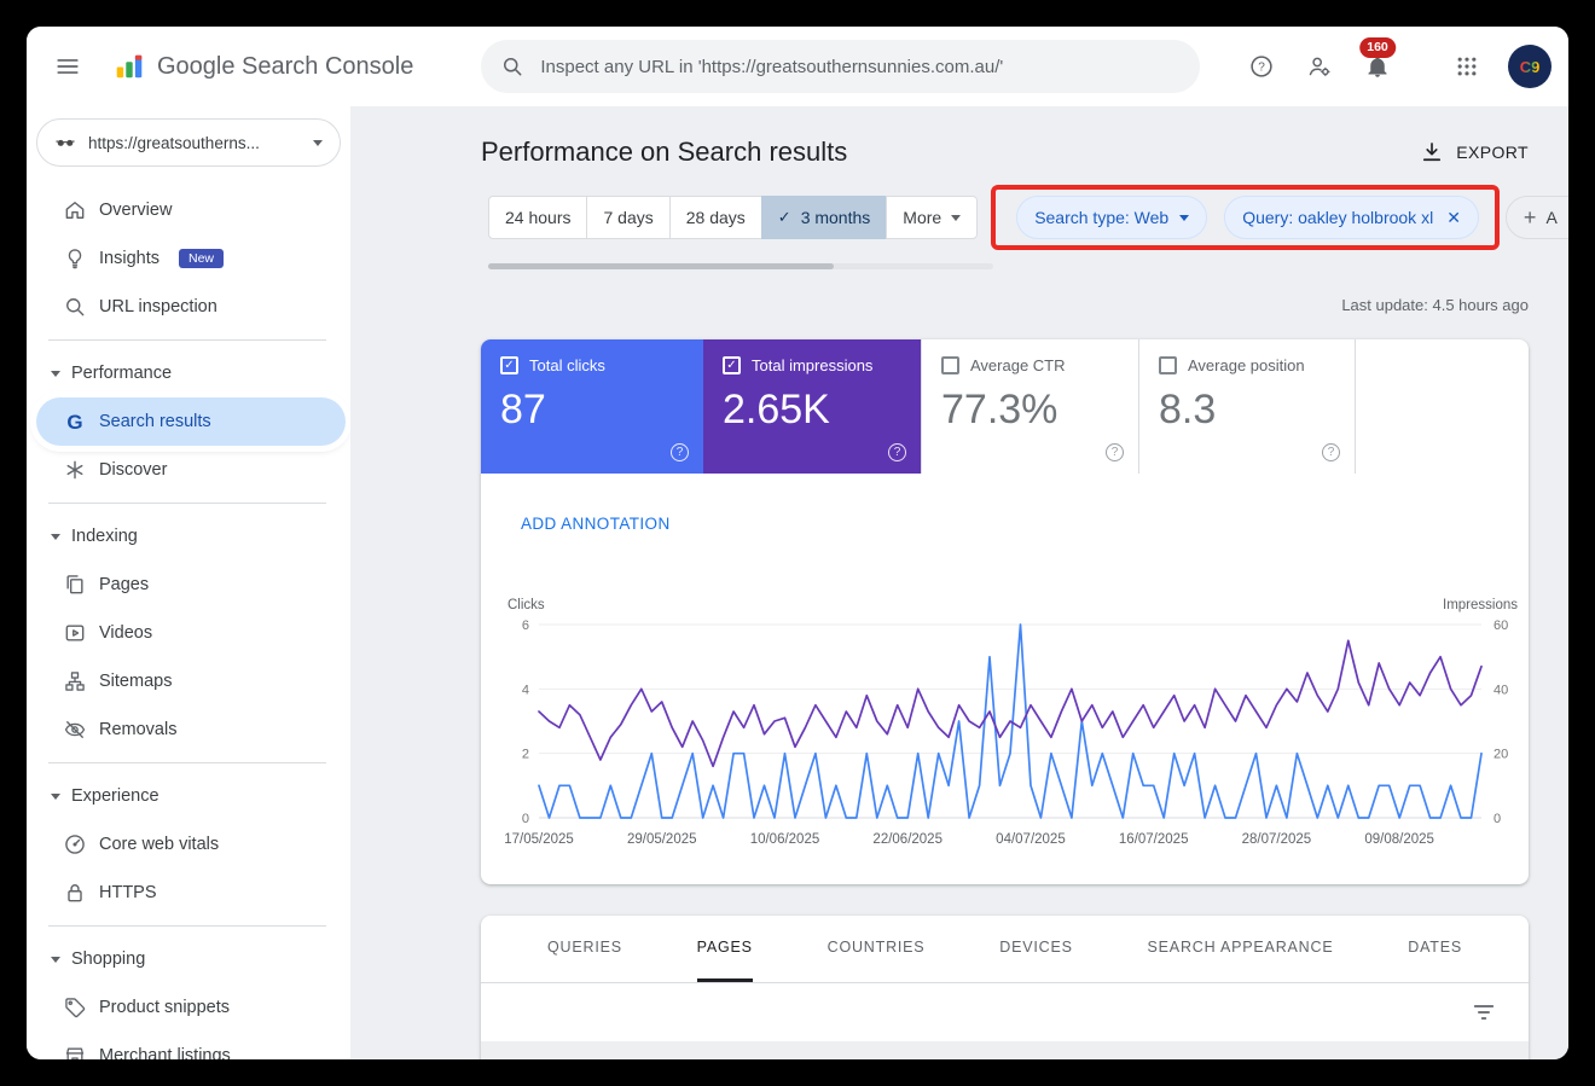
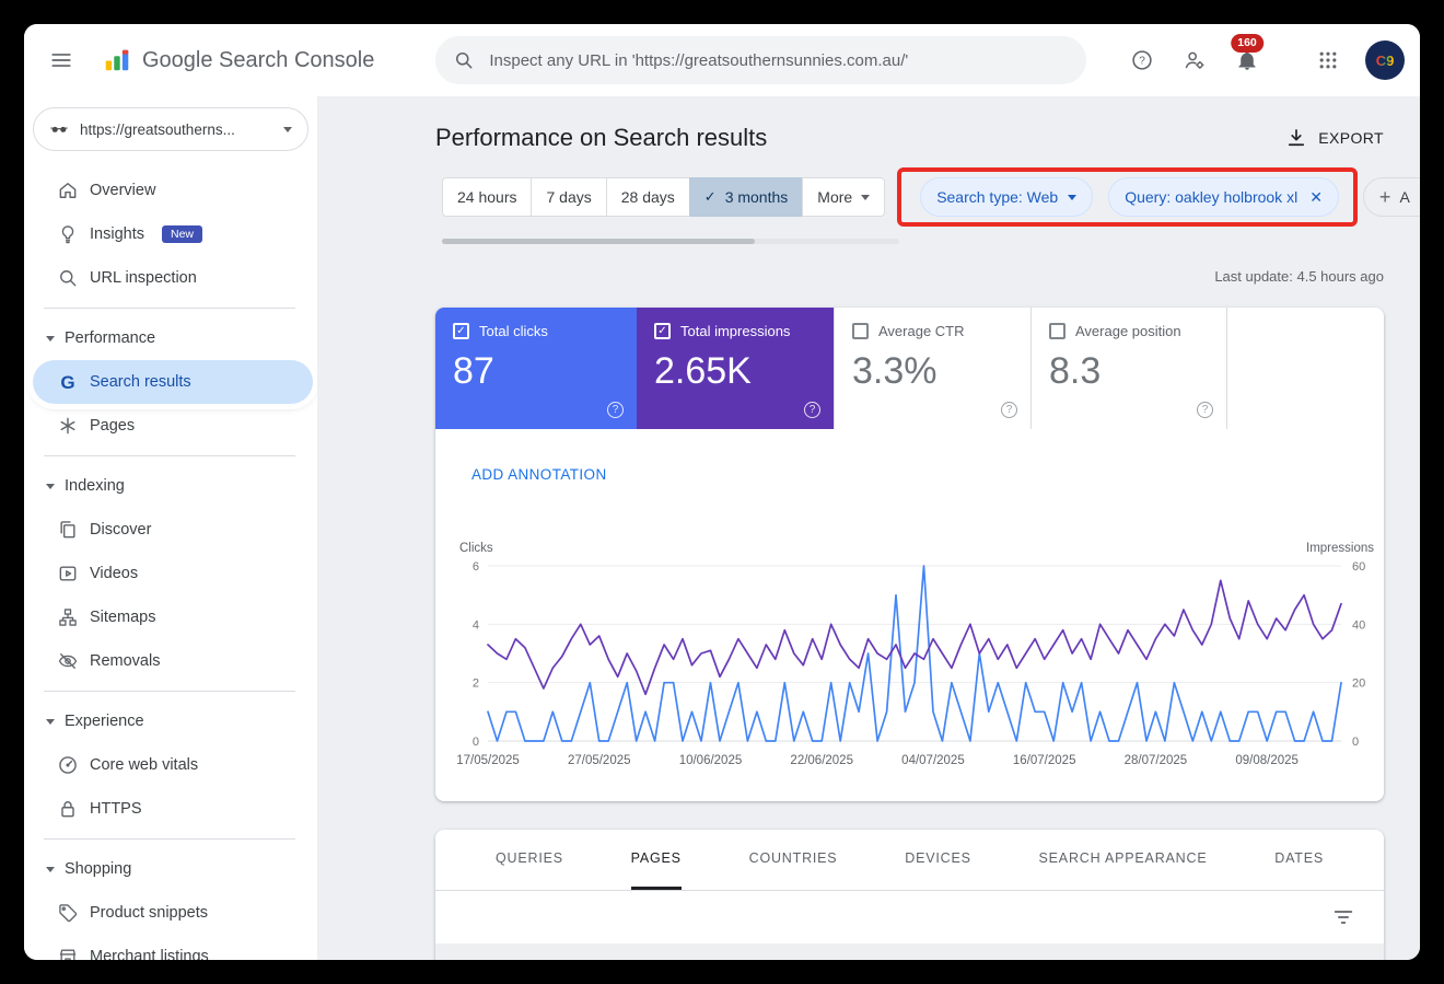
  Google Search Console
  Inspect any URL in 'https://greatsouthernsunnies.com.au/'
  ?
  160
  C9
  https://greatsoutherns...
  Overview
  Insights
  New
  URL inspection
  Performance
  G
  Search results
- Discover
+ Pages
  Indexing
- Pages
+ Discover
  Videos
  Sitemaps
  Removals
  Experience
  Core web vitals
  HTTPS
  Shopping
  Product snippets
  Merchant listings
  Performance on Search results
  EXPORT
  24 hours
  7 days
  28 days
  ✓
  3 months
  More
  Search type: Web
  Query: oakley holbrook xl
  ✕
  +
  A
  Last update: 4.5 hours ago
  ✓
  Total clicks
  87
  ?
  ✓
  Total impressions
  2.65K
  ?
  Average CTR
- 77.3%
+ 3.3%
  ?
  Average position
  8.3
  ?
  ADD ANNOTATION
  0
  0
  2
  20
  4
  40
  6
  60
  Clicks
  Impressions
  17/05/2025
- 29/05/2025
+ 27/05/2025
  10/06/2025
  22/06/2025
  04/07/2025
  16/07/2025
  28/07/2025
  09/08/2025
  QUERIES
  PAGES
  COUNTRIES
  DEVICES
  SEARCH APPEARANCE
  DATES
